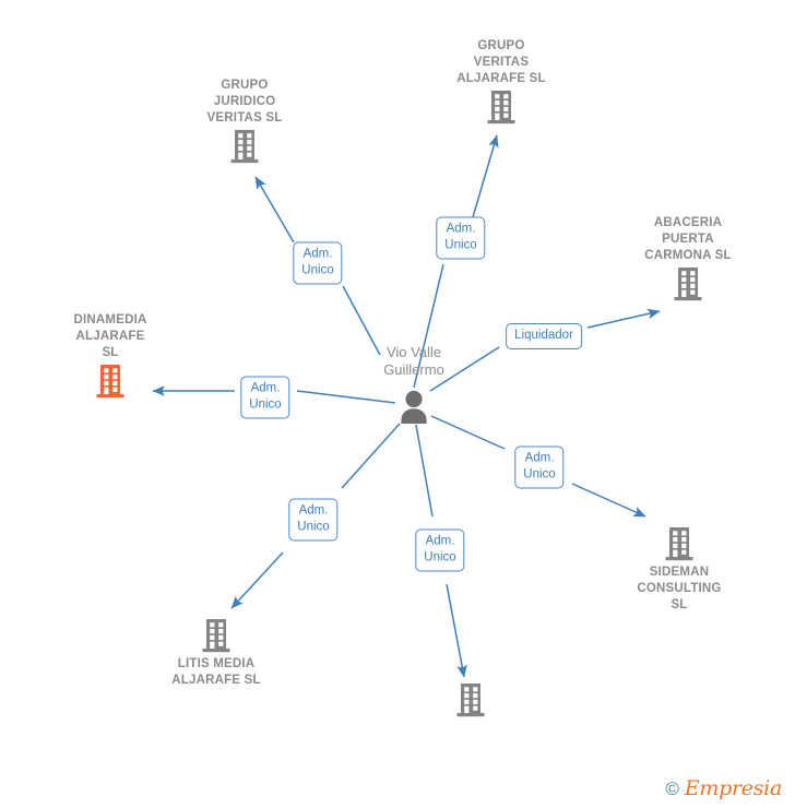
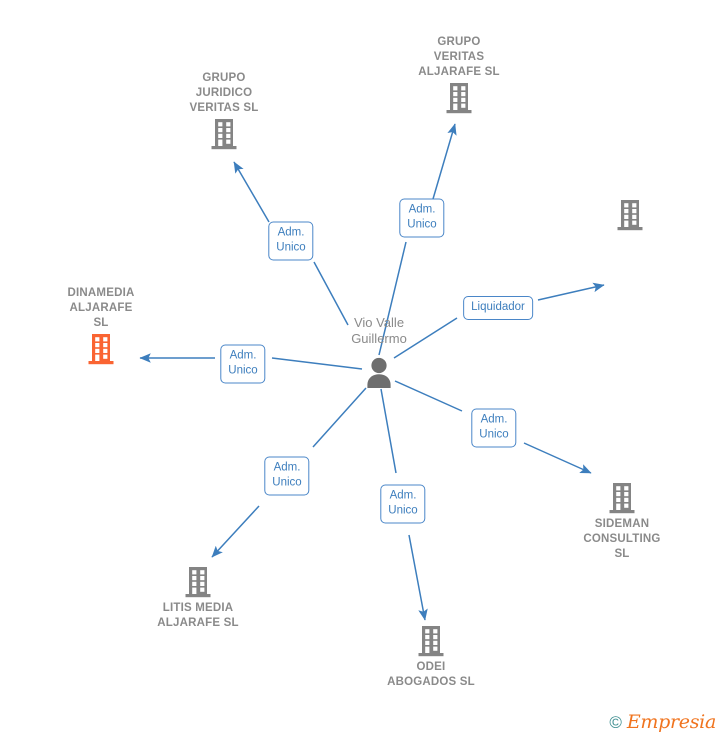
  DINAMEDIA
  ALJARAFE
  SL
  GRUPO
  JURIDICO
  VERITAS SL
  GRUPO
  VERITAS
  ALJARAFE SL
- ABACERIA
- PUERTA
- CARMONA SL
  SIDEMAN
  CONSULTING
  SL
+ ODEI
+ ABOGADOS SL
  LITIS MEDIA
  ALJARAFE SL
  Vio Valle
  Guillermo
  Adm.
  Unico
  Adm.
  Unico
  Adm.
  Unico
  Liquidador
  Adm.
  Unico
  Adm.
  Unico
  Adm.
  Unico
  ©
  Empresia
